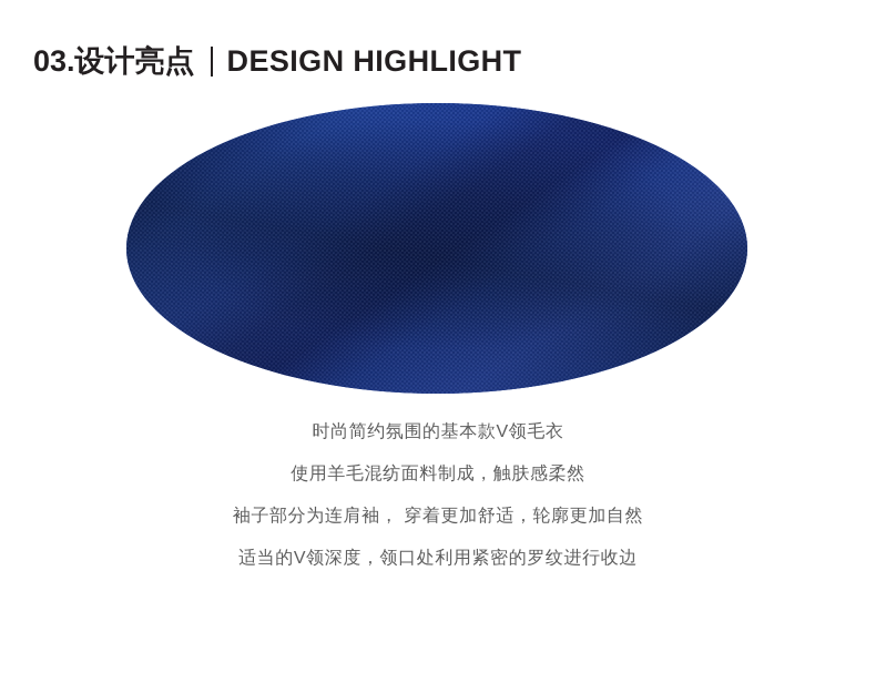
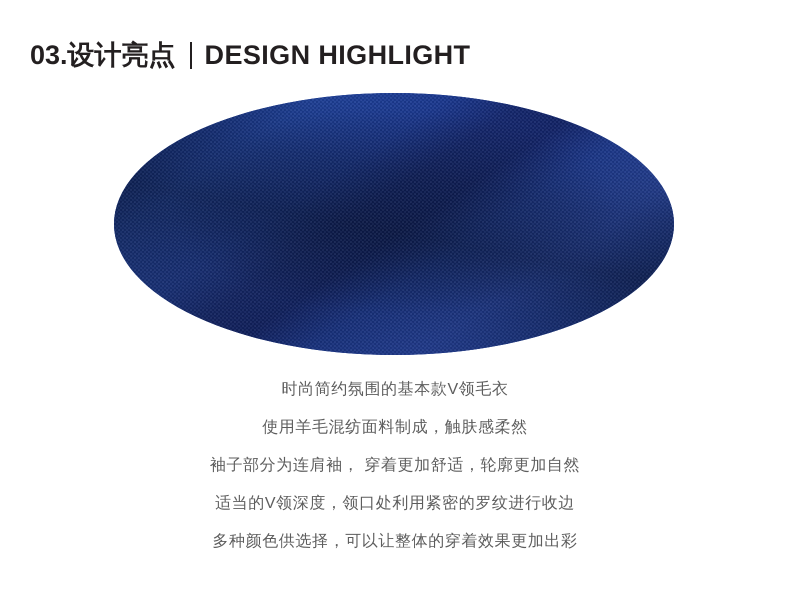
  03.设计亮点
  DESIGN HIGHLIGHT
  时尚简约氛围的基本款V领毛衣
  使用羊毛混纺面料制成，触肤感柔然
  袖子部分为连肩袖， 穿着更加舒适，轮廓更加自然
  适当的V领深度，领口处利用紧密的罗纹进行收边
+ 多种颜色供选择，可以让整体的穿着效果更加出彩
